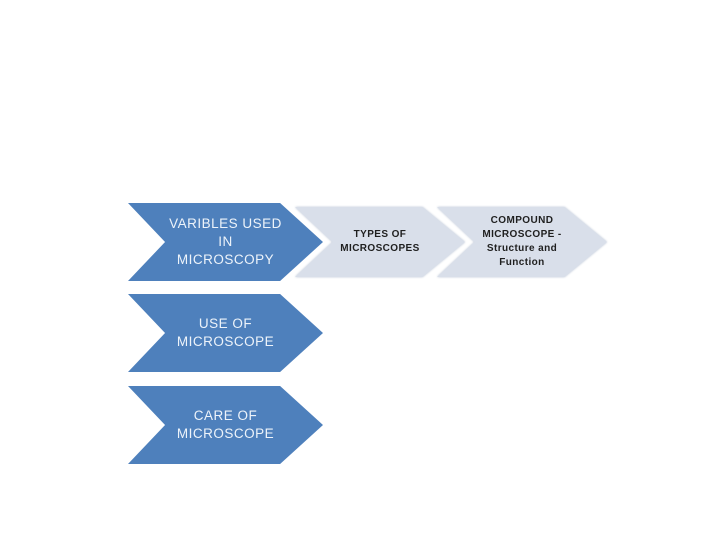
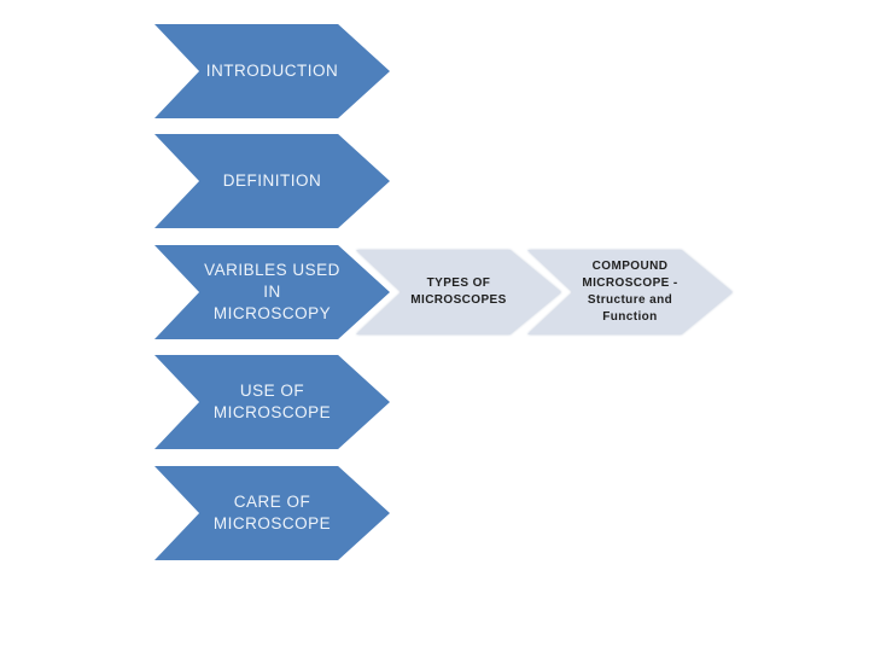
+ INTRODUCTION
+ DEFINITION
  VARIBLES USED
  IN
  MICROSCOPY
  USE OF
  MICROSCOPE
  CARE OF
  MICROSCOPE
  TYPES OF
  MICROSCOPES
  COMPOUND
  MICROSCOPE -
  Structure and
  Function
